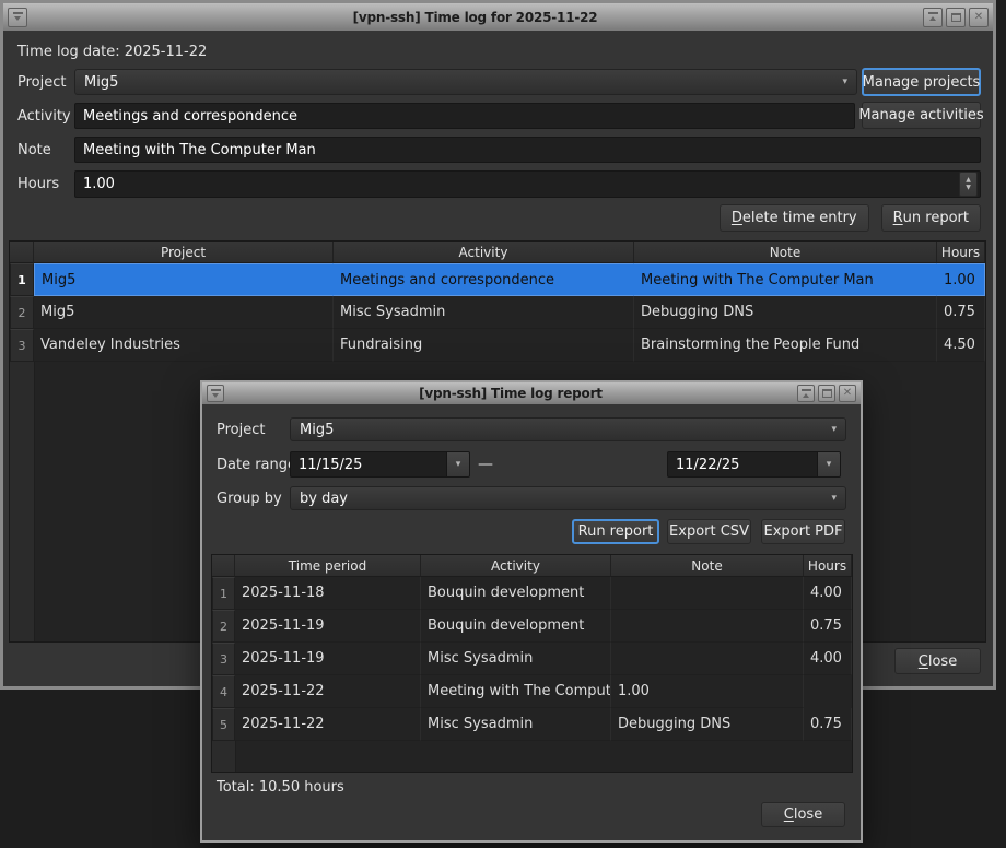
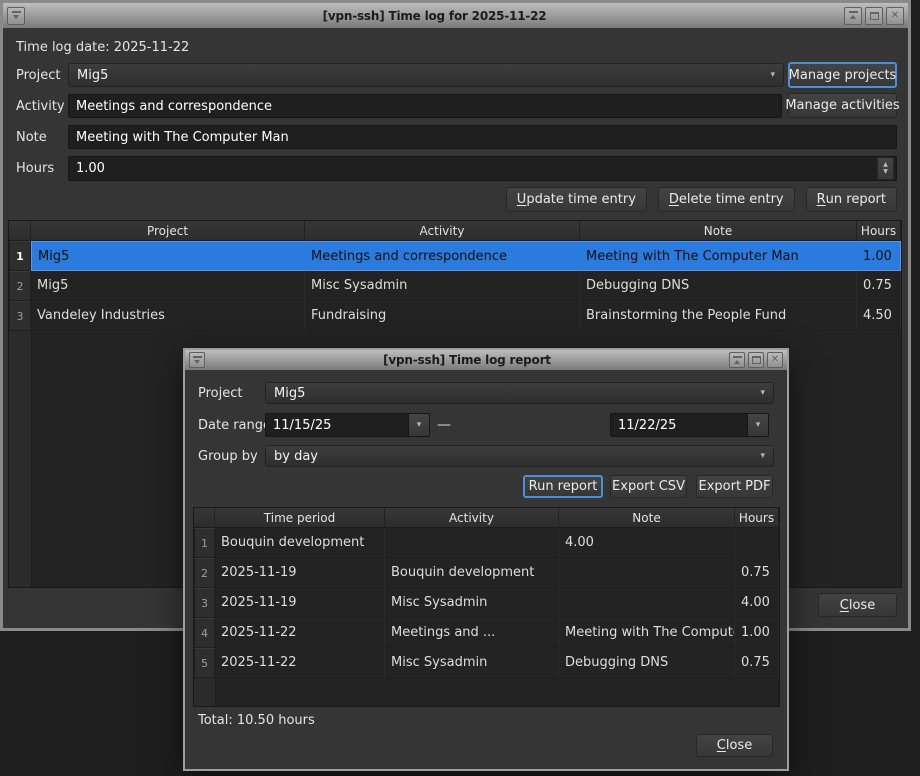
  [vpn-ssh] Time log for 2025-11-22
  ✕
  Time log date: 2025-11-22
  Project
  Mig5
  ▾
  Manage projects
  Activity
  Meetings and correspondence
  Manage activities
  Note
  Meeting with The Computer Man
  Hours
  1.00
+ U
+ pdate time entry
  D
  elete time entry
  R
  un report
  Project
  Activity
  Note
  Hours
  1
  Mig5
  Meetings and correspondence
  Meeting with The Computer Man
  1.00
  2
  Mig5
  Misc Sysadmin
  Debugging DNS
  0.75
  3
  Vandeley Industries
  Fundraising
  Brainstorming the People Fund
  4.50
  C
  lose
  [vpn-ssh] Time log report
  ✕
  Project
  Mig5
  ▾
  Date rang
  11/15/25
  ▾
  —
  11/22/25
  ▾
  Group by
  by day
  ▾
  Run report
  Export CSV
  Export PDF
  Time period
  Activity
  Note
  Hours
  1
- 2025-11-18
  Bouquin development
  4.00
  2
  2025-11-19
  Bouquin development
  0.75
  3
  2025-11-19
  Misc Sysadmin
  4.00
  4
  2025-11-22
+ Meetings and ...
  Meeting with The Comput
  1.00
  5
  2025-11-22
  Misc Sysadmin
  Debugging DNS
  0.75
  Total: 10.50 hours
  C
  lose
